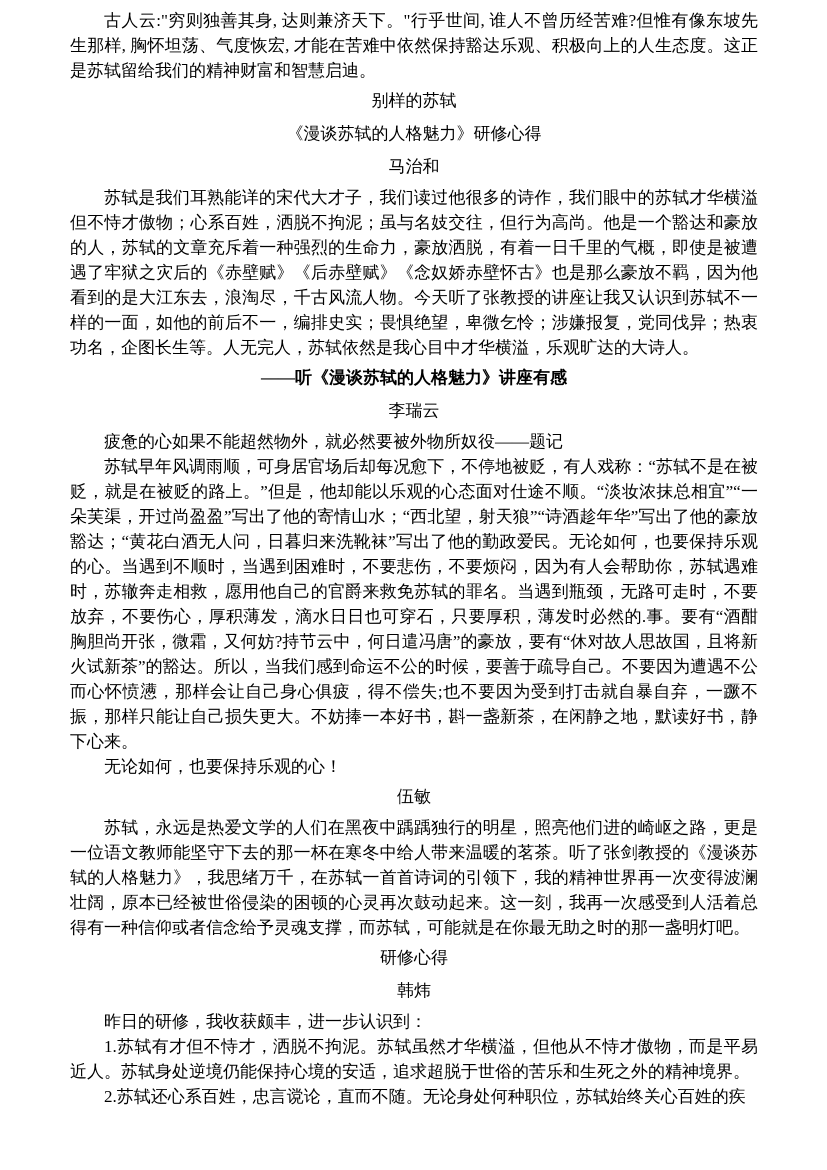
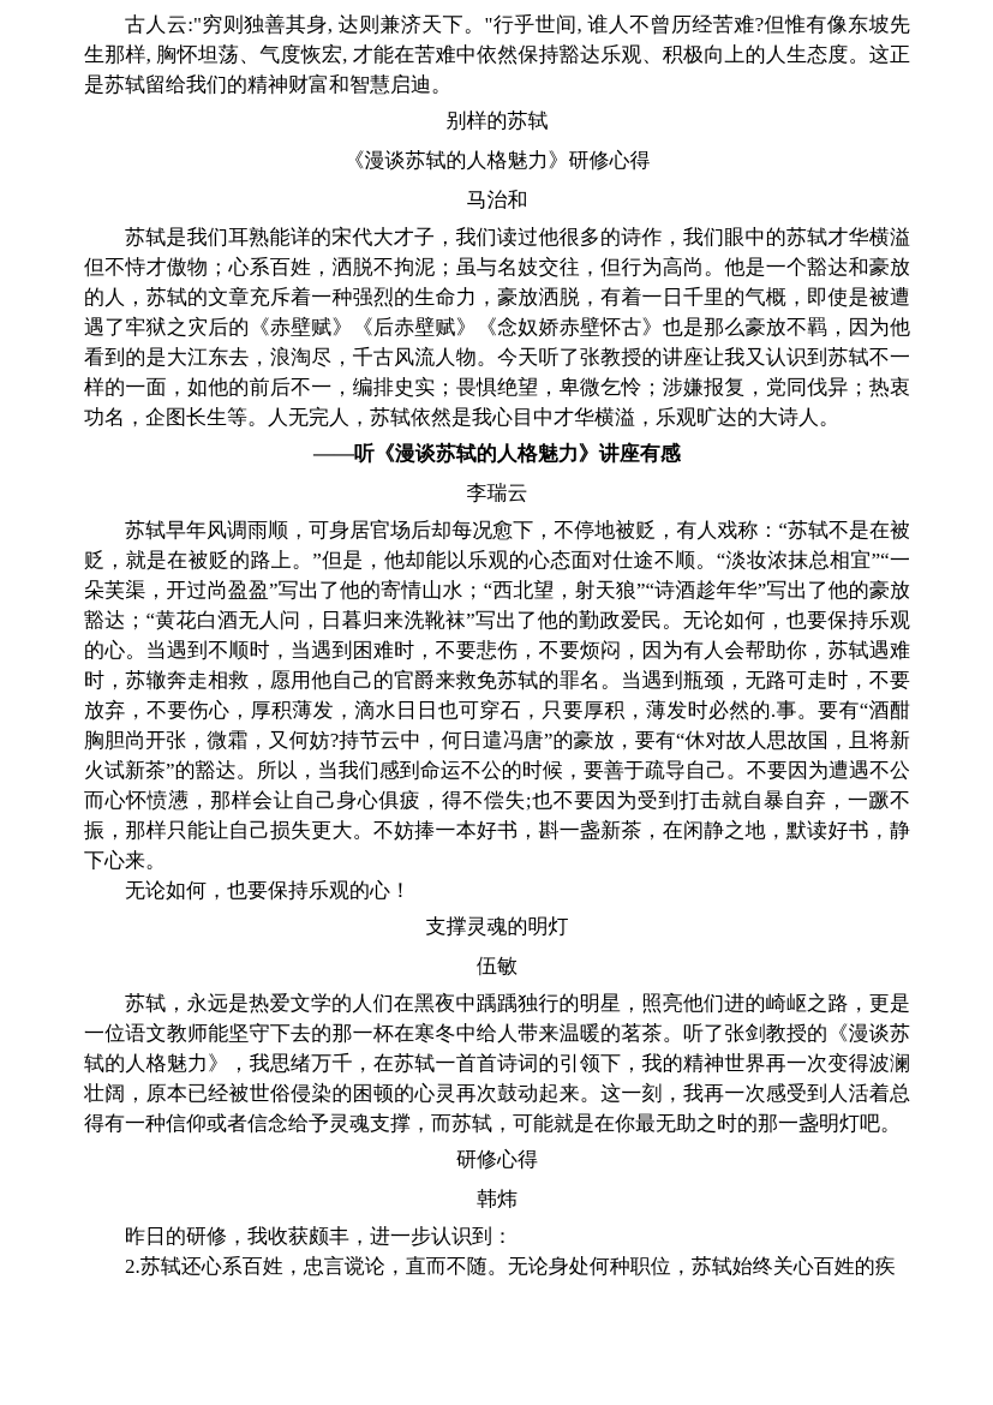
  古人云:"穷则独善其身, 达则兼济天下。"行乎世间, 谁人不曾历经苦难?但惟有像东坡先生那样, 胸怀坦荡、气度恢宏, 才能在苦难中依然保持豁达乐观、积极向上的人生态度。这正是苏轼留给我们的精神财富和智慧启迪。
  别样的苏轼
  《漫谈苏轼的人格魅力》研修心得
  马治和
  苏轼是我们耳熟能详的宋代大才子，我们读过他很多的诗作，我们眼中的苏轼才华横溢但不恃才傲物；心系百姓，洒脱不拘泥；虽与名妓交往，但行为高尚。他是一个豁达和豪放的人，苏轼的文章充斥着一种强烈的生命力，豪放洒脱，有着一日千里的气概，即使是被遭遇了牢狱之灾后的《赤壁赋》《后赤壁赋》《念奴娇赤壁怀古》也是那么豪放不羁，因为他看到的是大江东去，浪淘尽，千古风流人物。今天听了张教授的讲座让我又认识到苏轼不一样的一面，如他的前后不一，编排史实；畏惧绝望，卑微乞怜；涉嫌报复，党同伐异；热衷功名，企图长生等。人无完人，苏轼依然是我心目中才华横溢，乐观旷达的大诗人。
  ——听《漫谈苏轼的人格魅力》讲座有感
  李瑞云
- 疲惫的心如果不能超然物外，就必然要被外物所奴役——题记
  苏轼早年风调雨顺，可身居官场后却每况愈下，不停地被贬，有人戏称：“苏轼不是在被贬，就是在被贬的路上。”但是，他却能以乐观的心态面对仕途不顺。“淡妆浓抹总相宜”“一朵芙渠，开过尚盈盈”写出了他的寄情山水；“西北望，射天狼”“诗酒趁年华”写出了他的豪放豁达；“黄花白酒无人问，日暮归来洗靴袜”写出了他的勤政爱民。无论如何，也要保持乐观的心。当遇到不顺时，当遇到困难时，不要悲伤，不要烦闷，因为有人会帮助你，苏轼遇难时，苏辙奔走相救，愿用他自己的官爵来救免苏轼的罪名。当遇到瓶颈，无路可走时，不要放弃，不要伤心，厚积薄发，滴水日日也可穿石，只要厚积，薄发时必然的.事。要有“酒酣胸胆尚开张，微霜，又何妨?持节云中，何日遣冯唐”的豪放，要有“休对故人思故国，且将新火试新茶”的豁达。所以，当我们感到命运不公的时候，要善于疏导自己。不要因为遭遇不公而心怀愤懑，那样会让自己身心俱疲，得不偿失;也不要因为受到打击就自暴自弃，一蹶不振，那样只能让自己损失更大。不妨捧一本好书，斟一盏新茶，在闲静之地，默读好书，静下心来。
  无论如何，也要保持乐观的心！
+ 支撑灵魂的明灯
  伍敏
  苏轼，永远是热爱文学的人们在黑夜中踽踽独行的明星，照亮他们进的崎岖之路，更是一位语文教师能坚守下去的那一杯在寒冬中给人带来温暖的茗茶。听了张剑教授的《漫谈苏轼的人格魅力》，我思绪万千，在苏轼一首首诗词的引领下，我的精神世界再一次变得波澜壮阔，原本已经被世俗侵染的困顿的心灵再次鼓动起来。这一刻，我再一次感受到人活着总得有一种信仰或者信念给予灵魂支撑，而苏轼，可能就是在你最无助之时的那一盏明灯吧。
  研修心得
  韩炜
  昨日的研修，我收获颇丰，进一步认识到：
- 1.苏轼有才但不恃才，洒脱不拘泥。苏轼虽然才华横溢，但他从不恃才傲物，而是平易近人。苏轼身处逆境仍能保持心境的安适，追求超脱于世俗的苦乐和生死之外的精神境界。
  2.苏轼还心系百姓，忠言谠论，直而不随。无论身处何种职位，苏轼始终关心百姓的疾
